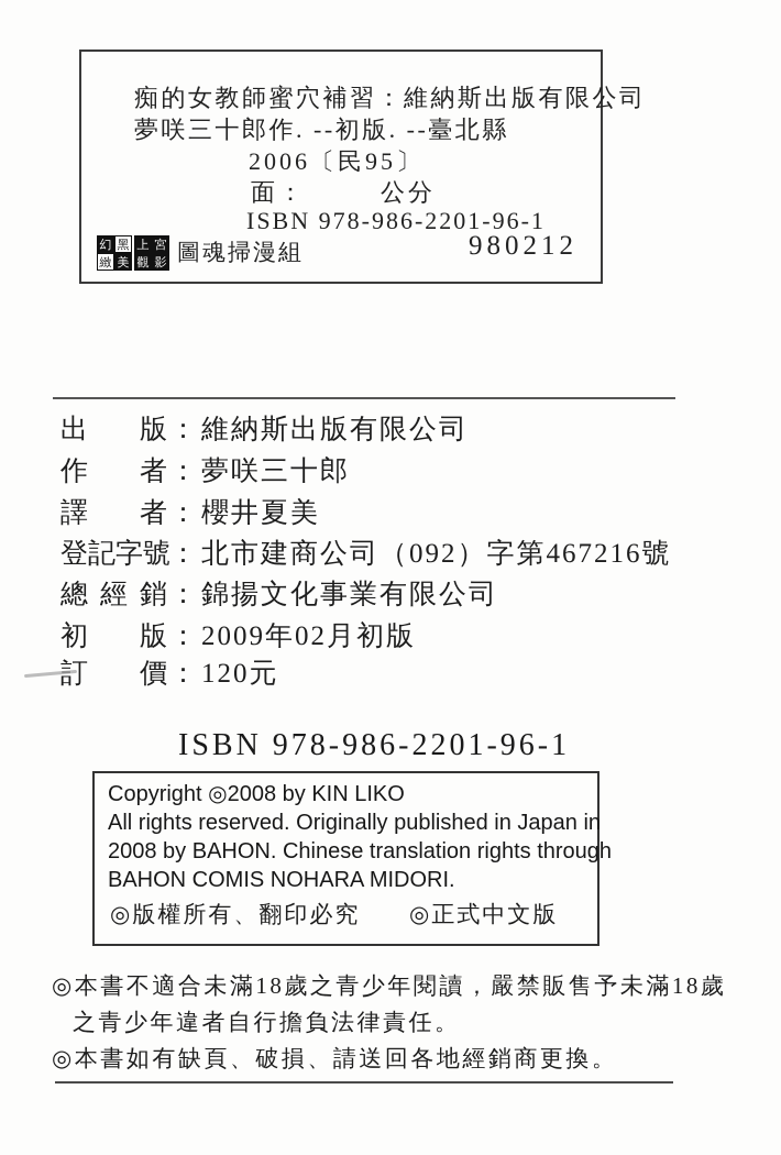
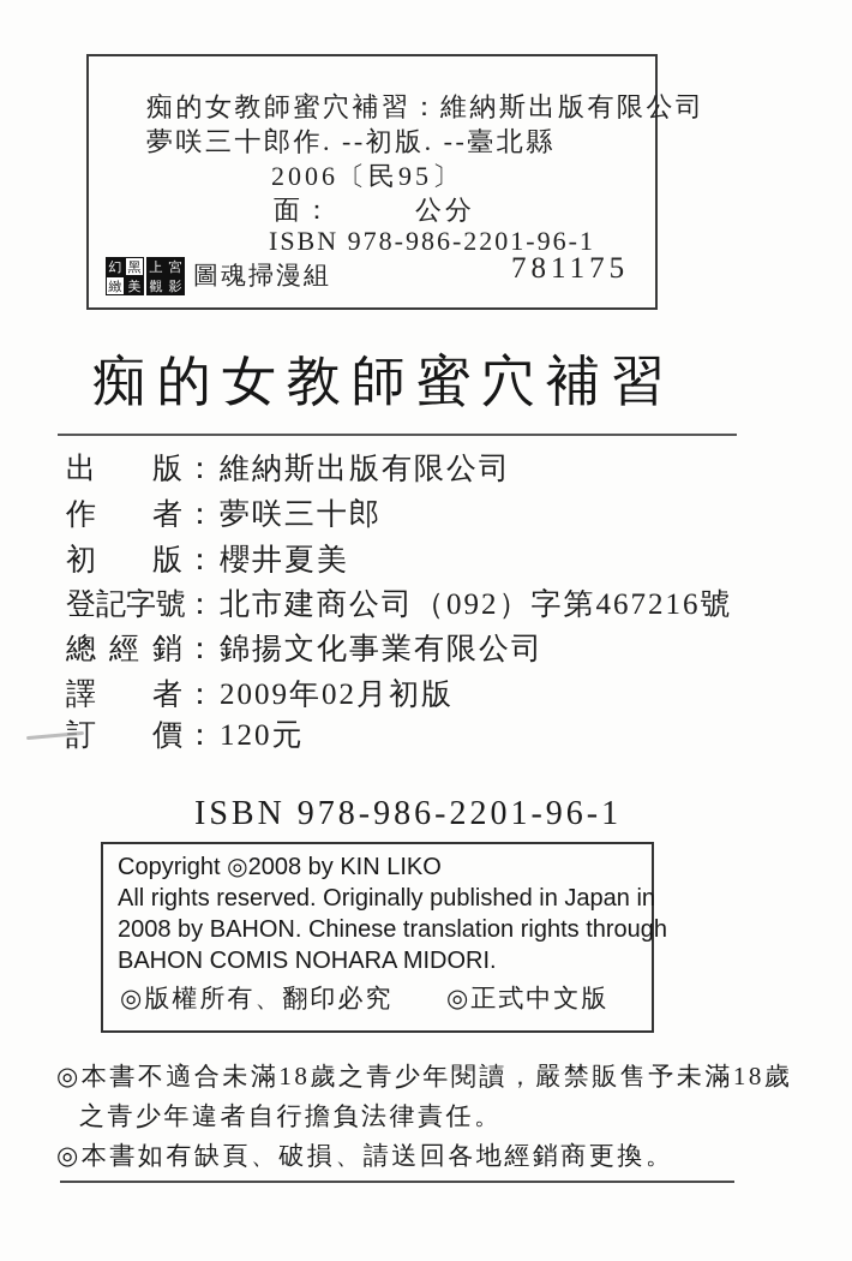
  痴的女教師蜜穴補習：維納斯出版有限公司
  夢咲三十郎作. --初版. --臺北縣
  2006〔民95〕
  面： 公分
  ISBN 978-986-2201-96-1
  幻
  黑
  緻
  美
  上
  宮
  觀
  影
  圖魂掃漫組
- 980212
+ 781175
+ 痴的女教師蜜穴補習
  出版： 維納斯出版有限公司
  作者： 夢咲三十郎
- 譯者： 櫻井夏美
+ 初版： 櫻井夏美
  登記字號： 北市建商公司（092）字第467216號
  總經銷： 錦揚文化事業有限公司
- 初版： 2009年02月初版
+ 譯者： 2009年02月初版
  訂價： 120元
  ISBN 978-986-2201-96-1
  Copyright ◎2008 by KIN LIKO
  All rights reserved. Originally published in Japan in
  2008 by BAHON. Chinese translation rights through
  BAHON COMIS NOHARA MIDORI.
  ◎版權所有、翻印必究
  ◎正式中文版
  ◎本書不適合未滿18歲之青少年閱讀，嚴禁販售予未滿18歲
  之青少年違者自行擔負法律責任。
  ◎本書如有缺頁、破損、請送回各地經銷商更換。
